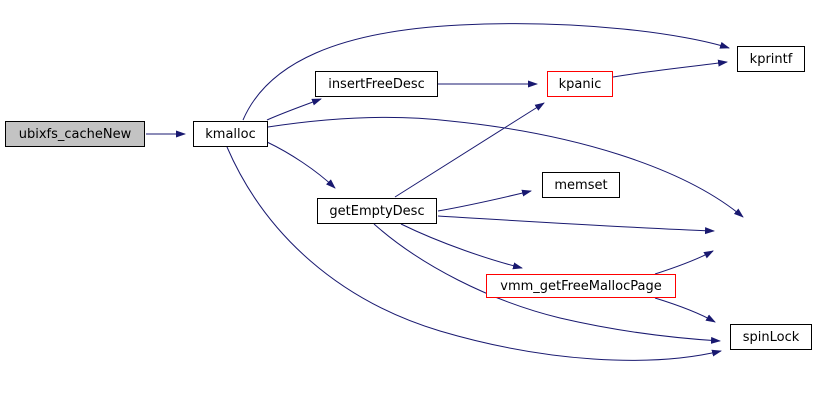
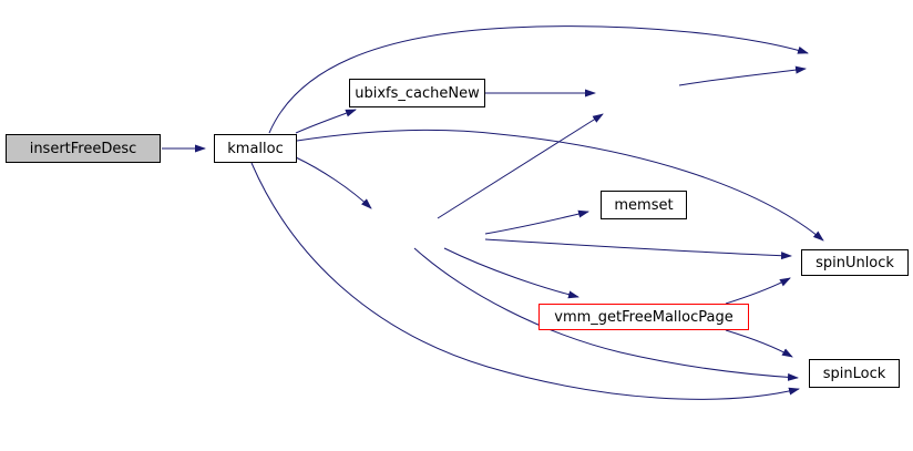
- ubixfs_cacheNew
+ insertFreeDesc
  kmalloc
- insertFreeDesc
+ ubixfs_cacheNew
- kpanic
- kprintf
- getEmptyDesc
  memset
+ spinUnlock
  vmm_getFreeMallocPage
  spinLock
